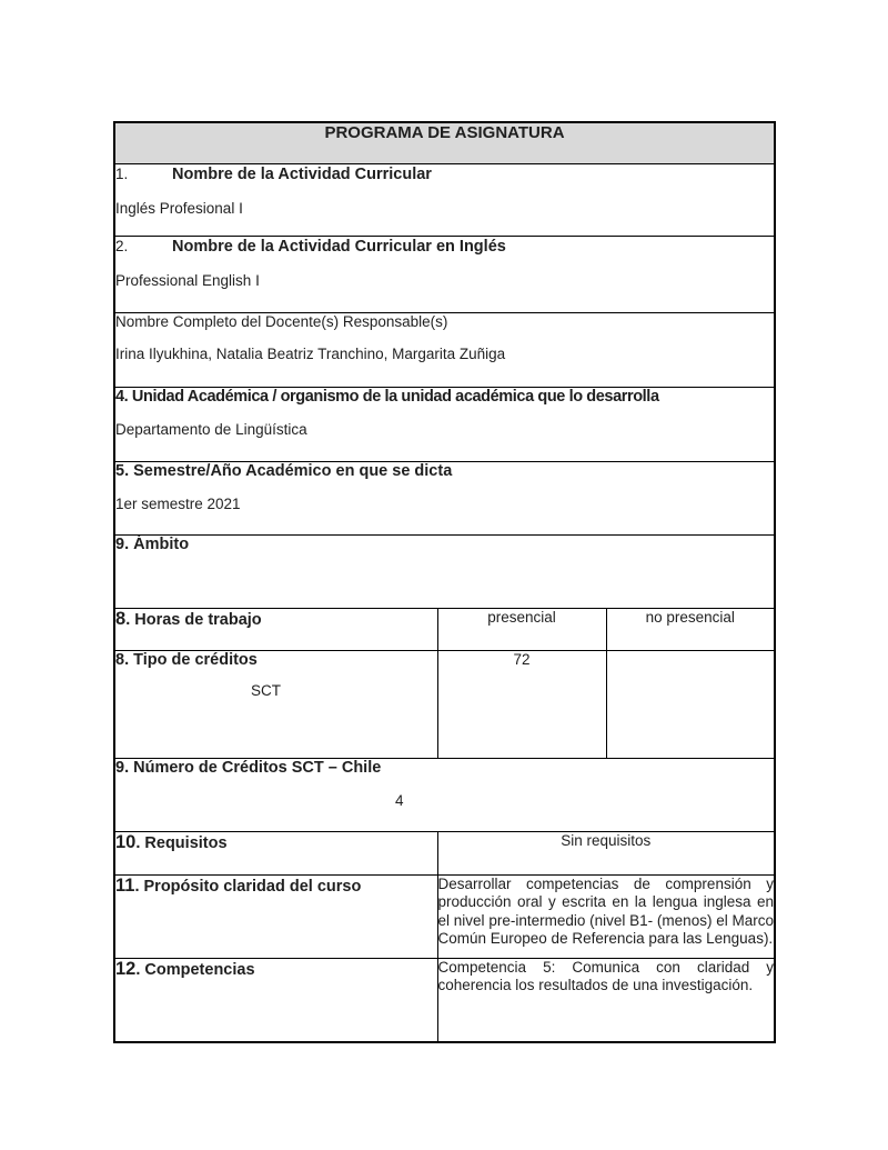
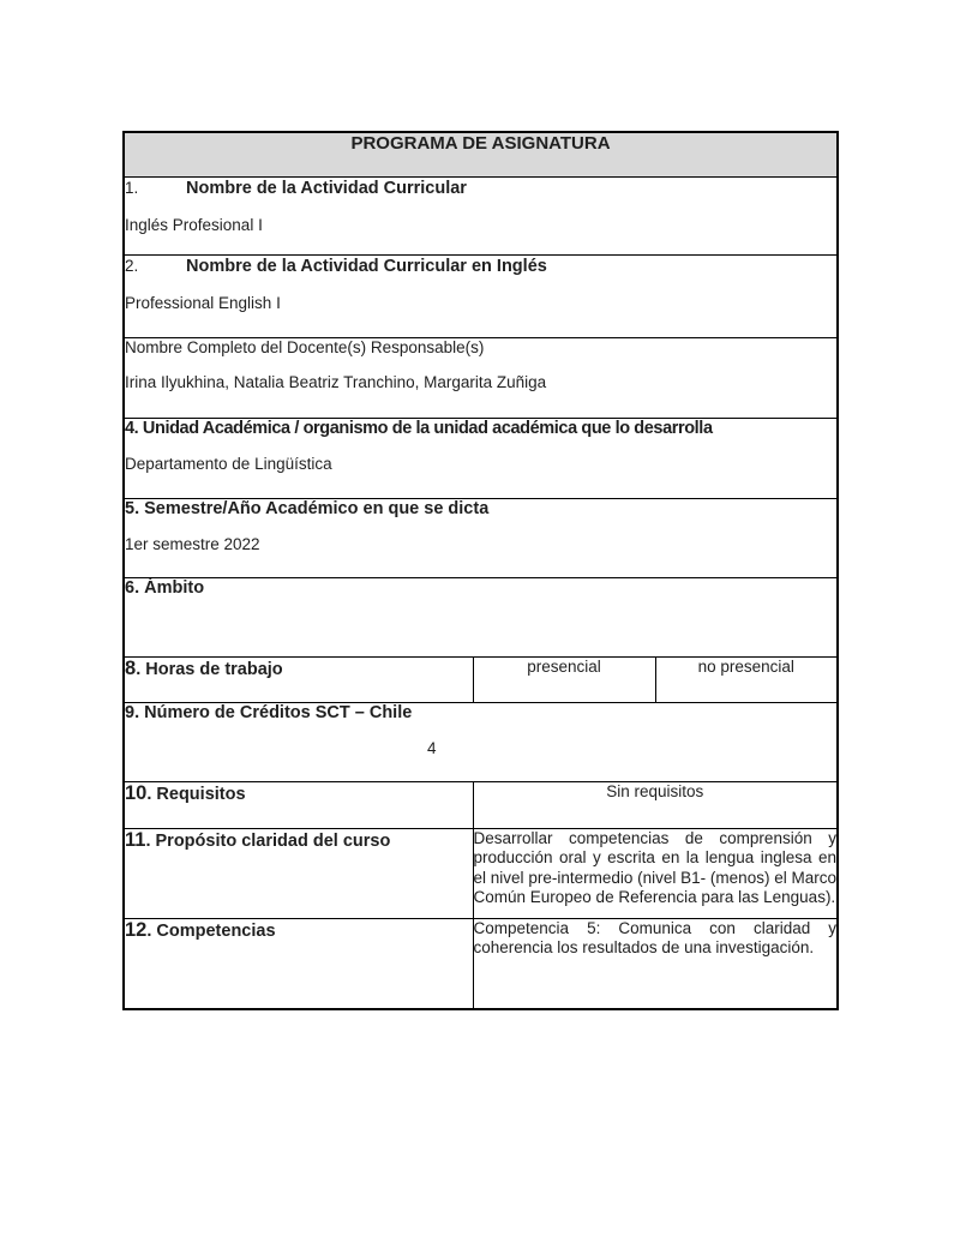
  PROGRAMA DE ASIGNATURA
  1. Nombre de la Actividad Curricular Inglés Profesional I
  2. Nombre de la Actividad Curricular en Inglés Professional English I
  Nombre Completo del Docente(s) Responsable(s) Irina Ilyukhina, Natalia Beatriz Tranchino, Margarita Zuñiga
  4. Unidad Académica / organismo de la unidad académica que lo desarrolla Departamento de Lingüística
- 5. Semestre/Año Académico en que se dicta 1er semestre 2021
+ 5. Semestre/Año Académico en que se dicta 1er semestre 2022
- 9. Ámbito
+ 6. Ámbito
  8. Horas de trabajo	presencial	no presencial
- 8. Tipo de créditos SCT	72
  9. Número de Créditos SCT – Chile 4
  10. Requisitos	Sin requisitos
  11. Propósito claridad del curso	Desarrollar competencias de comprensión y producción oral y escrita en la lengua inglesa en el nivel pre-intermedio (nivel B1- (menos) el Marco Común Europeo de Referencia para las Lenguas).
  12. Competencias	Competencia 5: Comunica con claridad y coherencia los resultados de una investigación.
